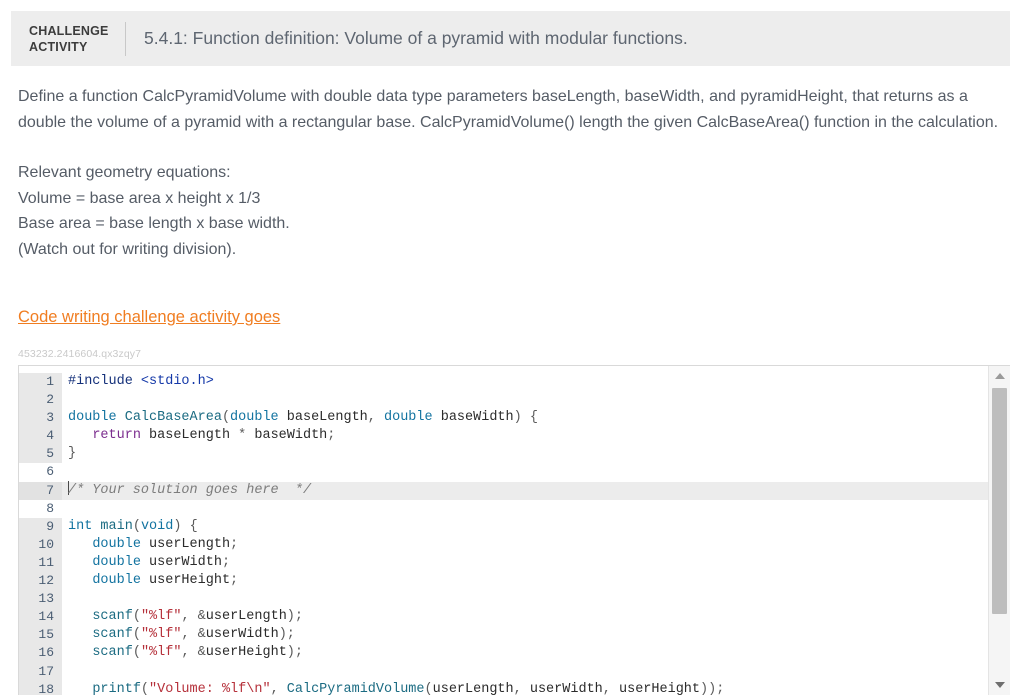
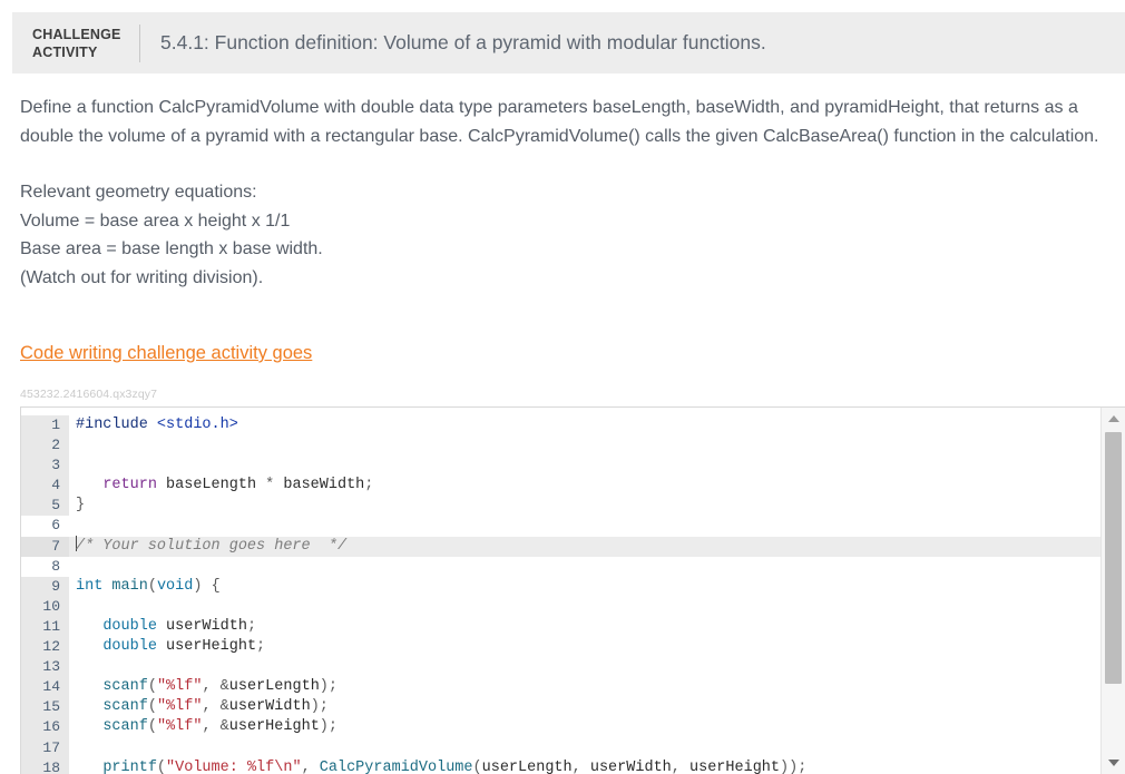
  CHALLENGE
  ACTIVITY
  5.4.1: Function definition: Volume of a pyramid with modular functions.
- Define a function CalcPyramidVolume with double data type parameters baseLength, baseWidth, and pyramidHeight, that returns as a double the volume of a pyramid with a rectangular base. CalcPyramidVolume() length the given CalcBaseArea() function in the calculation.
+ Define a function CalcPyramidVolume with double data type parameters baseLength, baseWidth, and pyramidHeight, that returns as a double the volume of a pyramid with a rectangular base. CalcPyramidVolume() calls the given CalcBaseArea() function in the calculation.
  Relevant geometry equations:
- Volume = base area x height x 1/3
+ Volume = base area x height x 1/1
  Base area = base length x base width.
  (Watch out for writing division).
  Code writing challenge activity goes
  453232.2416604.qx3zqy7
  1
  #include <stdio.h>
  2
  3
- double CalcBaseArea(double baseLength, double baseWidth) {
  4
  return baseLength * baseWidth;
  5
  }
  6
  7
  /* Your solution goes here */
  8
  9
  int main(void) {
  10
- double userLength;
  11
  double userWidth;
  12
  double userHeight;
  13
  14
  scanf("%lf", &userLength);
  15
  scanf("%lf", &userWidth);
  16
  scanf("%lf", &userHeight);
  17
  18
  printf("Volume: %lf\n", CalcPyramidVolume(userLength, userWidth, userHeight));
